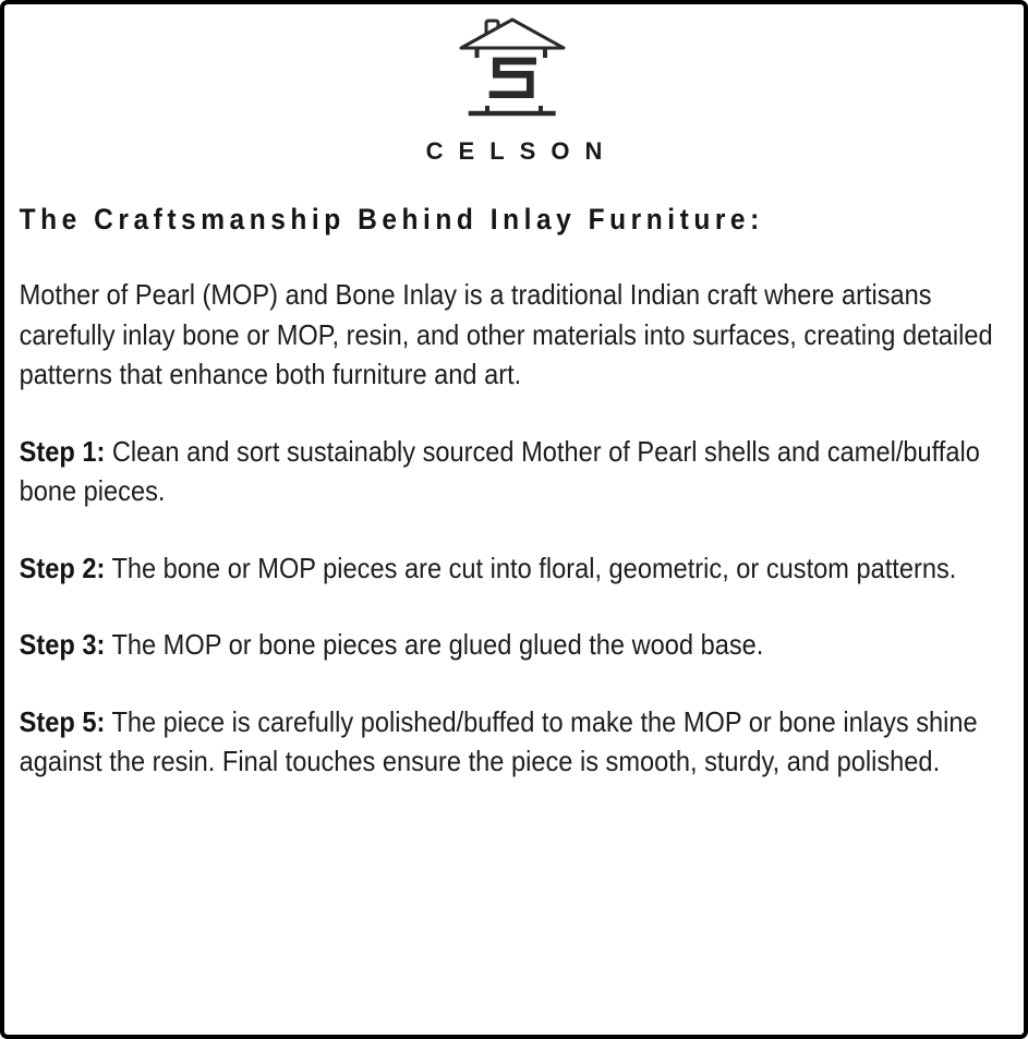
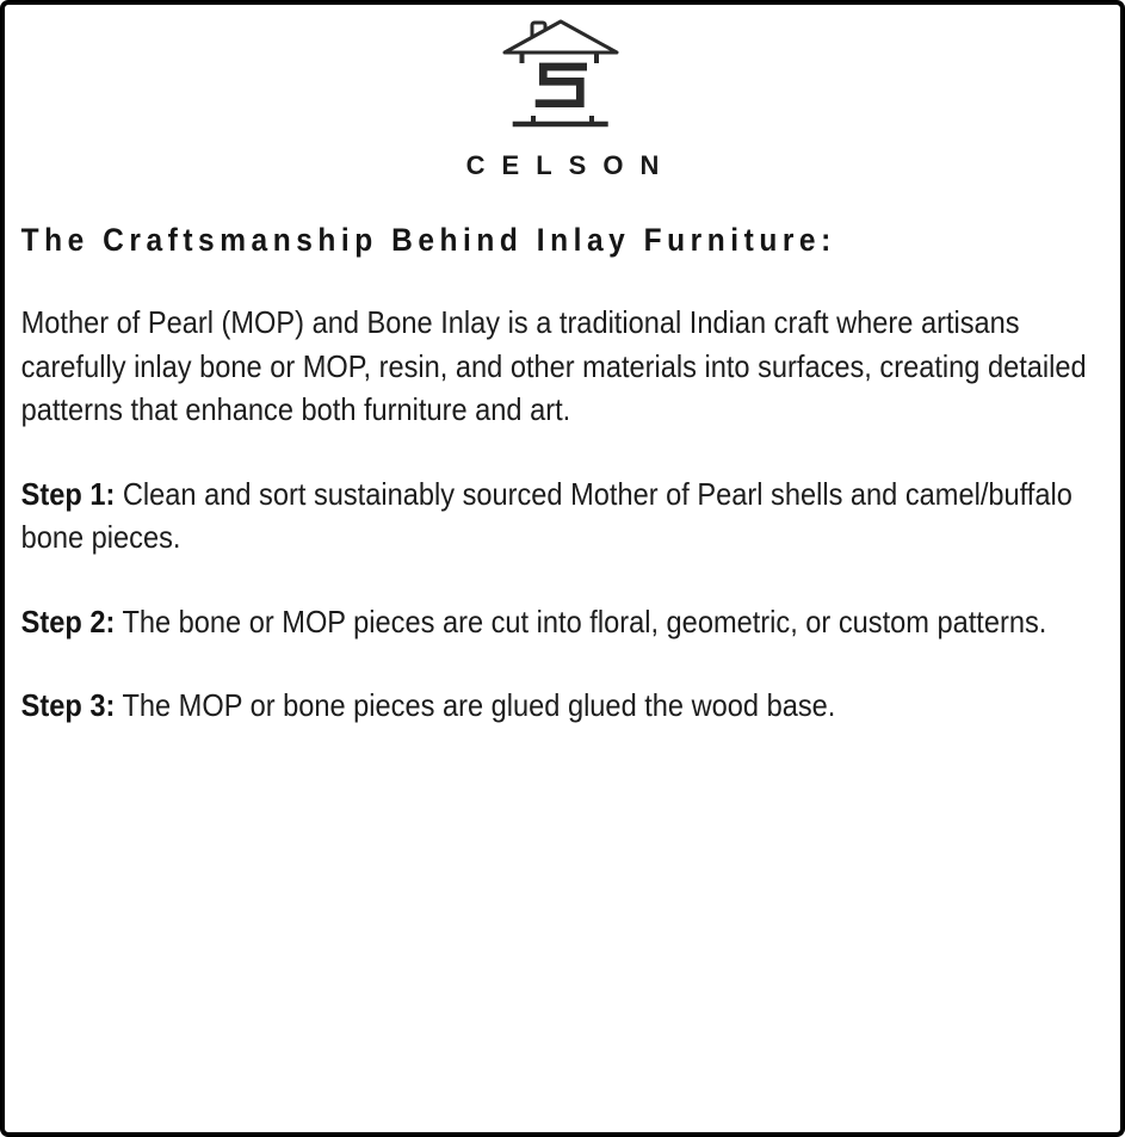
  CELSON
  The Craftsmanship Behind Inlay Furniture:
  Mother of Pearl (MOP) and Bone Inlay is a traditional Indian craft where artisans carefully inlay bone or MOP, resin, and other materials into surfaces, creating detailed patterns that enhance both furniture and art.
  Step 1: Clean and sort sustainably sourced Mother of Pearl shells and camel/buffalo bone pieces.
  Step 2: The bone or MOP pieces are cut into floral, geometric, or custom patterns.
  Step 3: The MOP or bone pieces are glued glued the wood base.
- Step 5: The piece is carefully polished/buffed to make the MOP or bone inlays shine against the resin. Final touches ensure the piece is smooth, sturdy, and polished.
